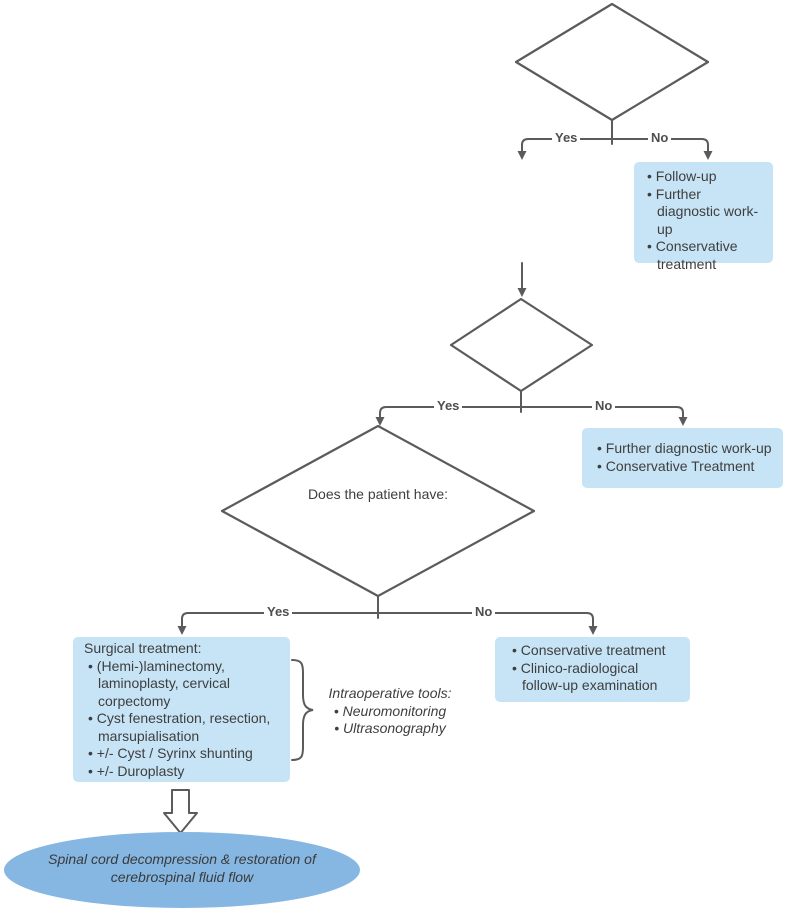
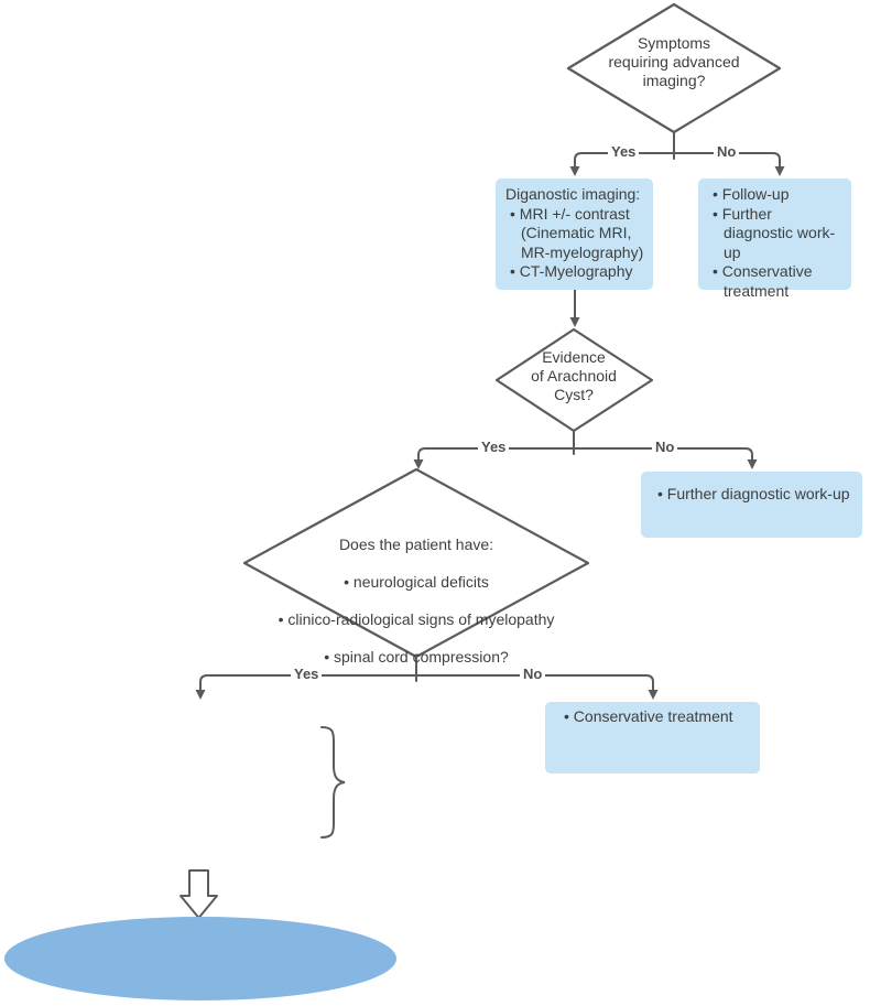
  Yes
  No
  Yes
  No
  Yes
  No
+ Symptoms
+ requiring advanced
+ imaging?
+ Evidence
+ of Arachnoid
+ Cyst?
  Does the patient have:
+ neurological deficits
+ clinico-radiological signs of myelopathy
+ spinal cord compression?
+ Diganostic imaging:
+ MRI +/- contrast (Cinematic MRI, MR-myelography)
+ CT-Myelography
  Follow-up
  Further diagnostic work-up
  Conservative treatment
  Further diagnostic work-up
- Conservative Treatment
- Surgical treatment:
- (Hemi-)laminectomy, laminoplasty, cervical corpectomy
- Cyst fenestration, resection, marsupialisation
- +/- Cyst / Syrinx shunting
- +/- Duroplasty
  Conservative treatment
- Clinico-radiological follow-up examination
- Intraoperative tools:
- Neuromonitoring
- Ultrasonography
- Spinal cord decompression & restoration of
- cerebrospinal fluid flow
